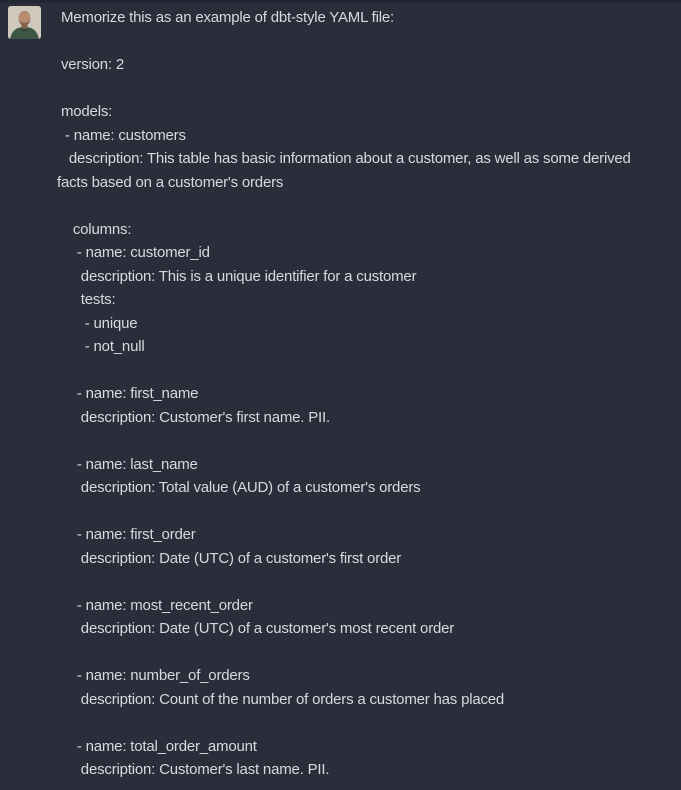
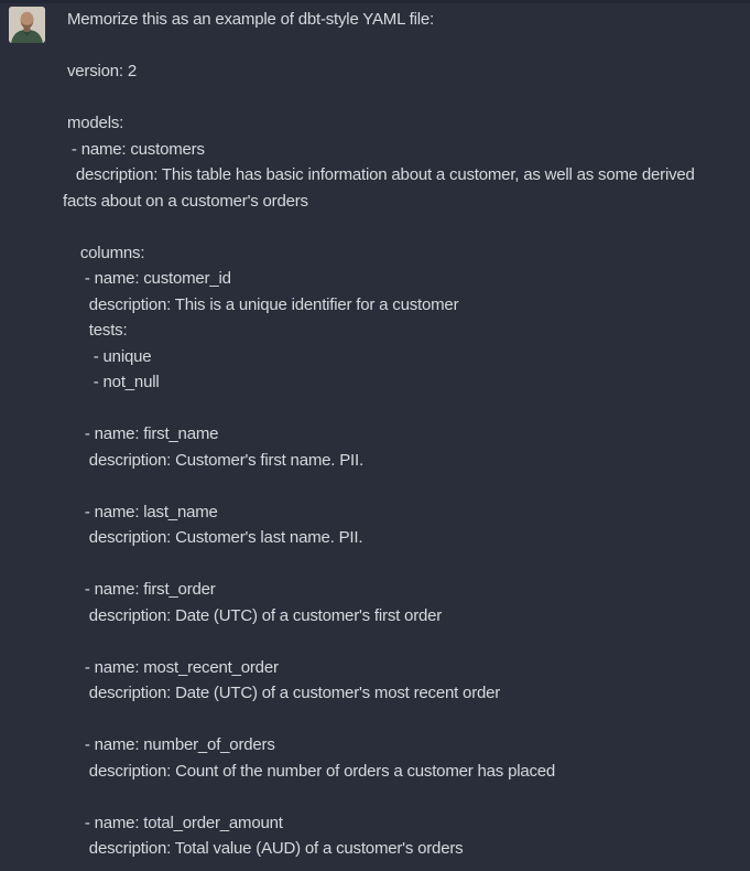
  Memorize this as an example of dbt-style YAML file:
  version: 2
  models:
  - name: customers
  description: This table has basic information about a customer, as well as some derived
- facts based on a customer's orders
+ facts about on a customer's orders
  columns:
  - name: customer_id
  description: This is a unique identifier for a customer
  tests:
  - unique
  - not_null
  - name: first_name
  description: Customer's first name. PII.
  - name: last_name
- description: Total value (AUD) of a customer's orders
+ description: Customer's last name. PII.
  - name: first_order
  description: Date (UTC) of a customer's first order
  - name: most_recent_order
  description: Date (UTC) of a customer's most recent order
  - name: number_of_orders
  description: Count of the number of orders a customer has placed
  - name: total_order_amount
- description: Customer's last name. PII.
+ description: Total value (AUD) of a customer's orders
